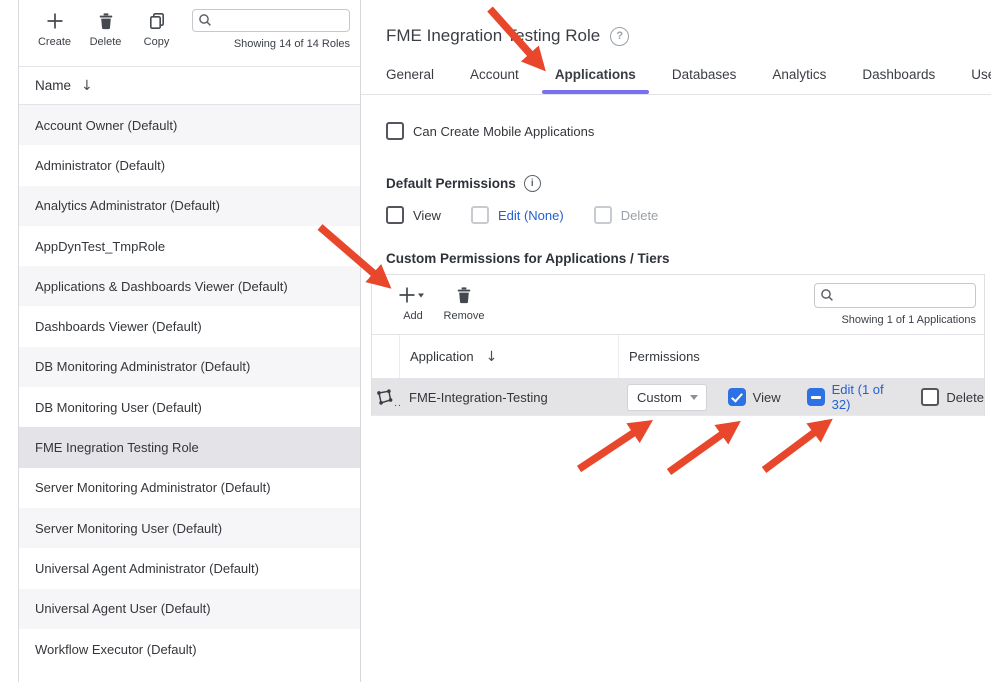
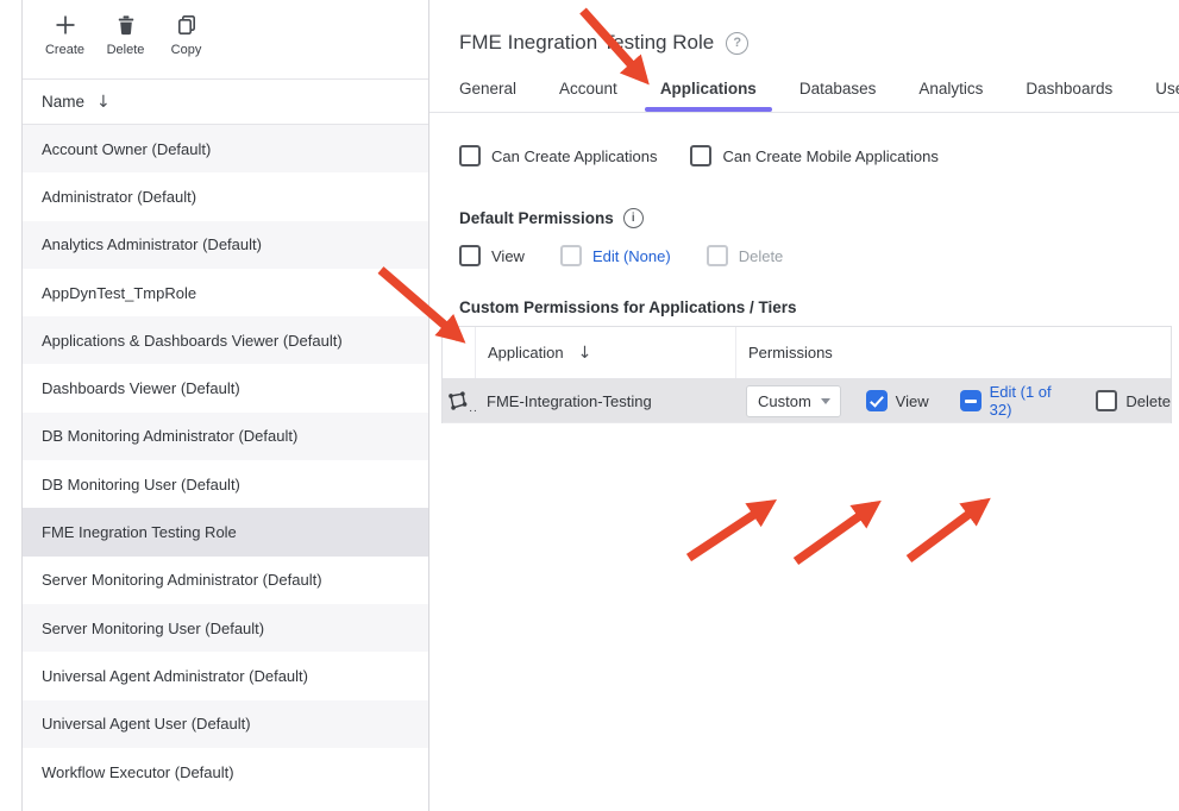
  Create
  Delete
  Copy
- Showing 14 of 14 Roles
  Name
  ↓
  Account Owner (Default)
  Administrator (Default)
  Analytics Administrator (Default)
  AppDynTest_TmpRole
  Applications & Dashboards Viewer (Default)
  Dashboards Viewer (Default)
  DB Monitoring Administrator (Default)
  DB Monitoring User (Default)
  FME Inegration Testing Role
  Server Monitoring Administrator (Default)
  Server Monitoring User (Default)
  Universal Agent Administrator (Default)
  Universal Agent User (Default)
  Workflow Executor (Default)
  FME Inegrationesting Role
  ?
  General
  Account
  Applications
  Databases
  Analytics
  Dashboards
+ Can Create Applications
  Can Create Mobile Applications
  Default Permissions
  i
  View
  Edit (None)
  Delete
  Custom Permissions for Applications / Tiers
- Add
- Remove
- Showing 1 of 1 Applications
  Application
  ↓
  Permissions
  ..
  FME-Integration-Testing
  Custom
  View
  Edit (1 of 32)
  Delete
